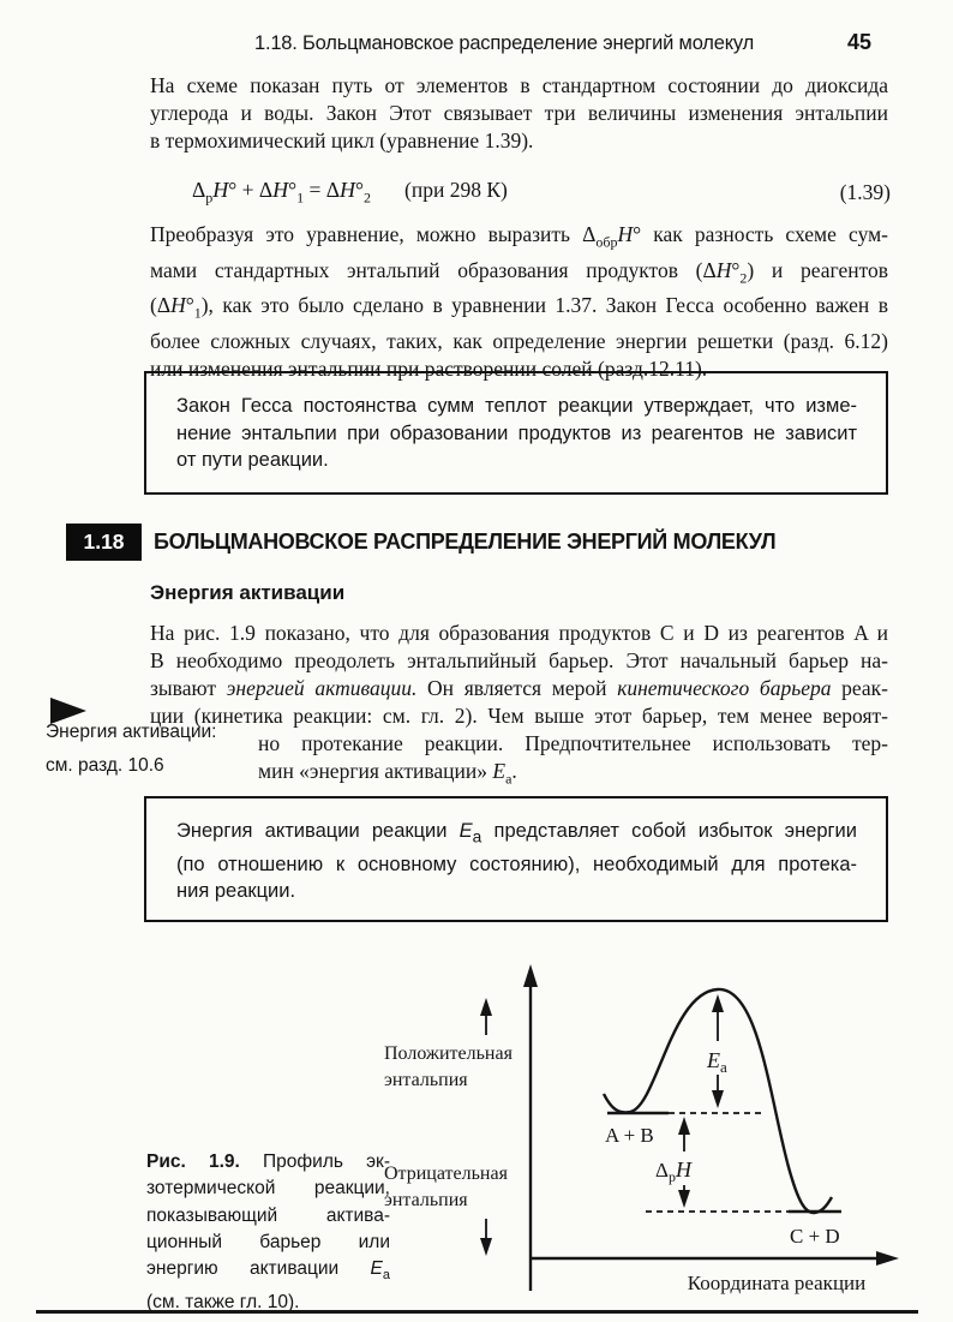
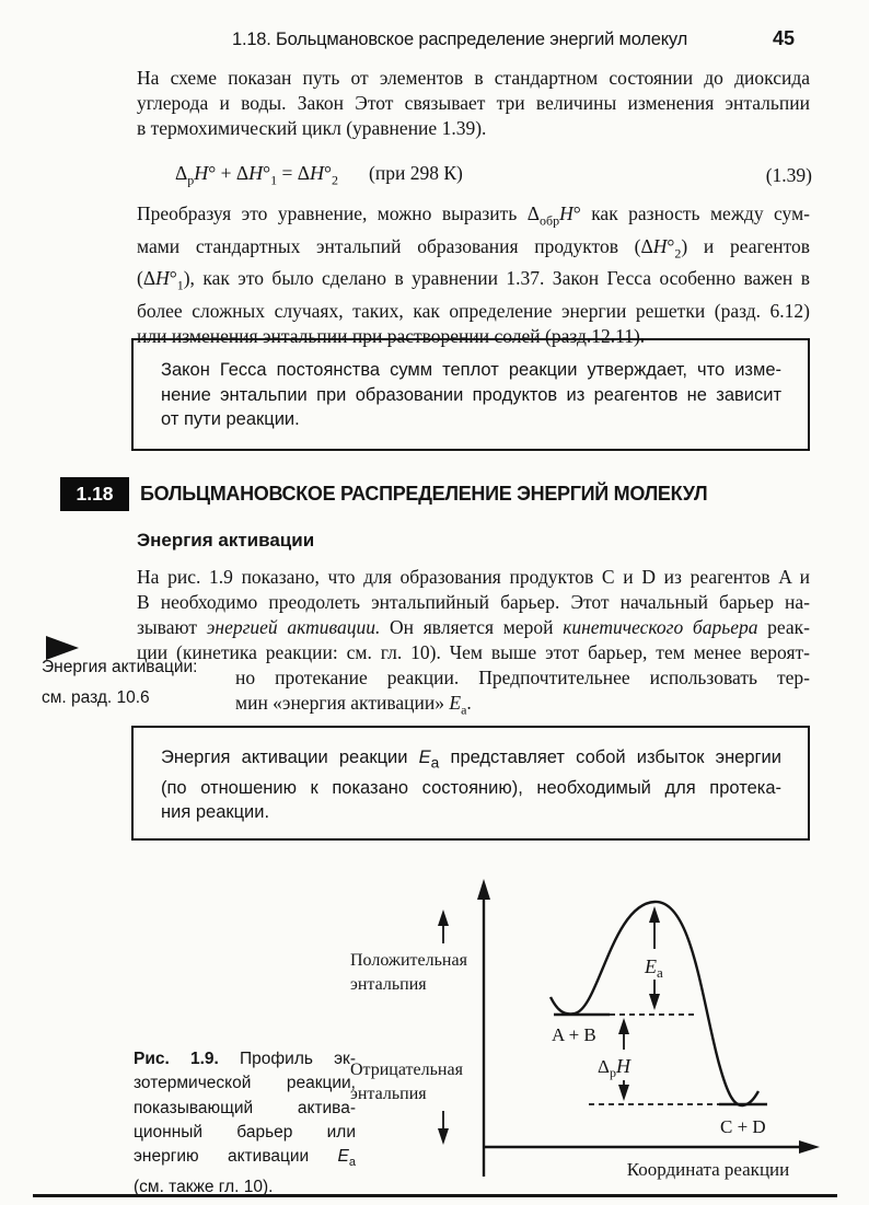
  1.18. Больцмановское распределение энергий молекул
  45
  На схеме показан путь от элементов в стандартном состоянии до диоксида
  углерода и воды. Закон Этот связывает три величины изменения энтальпии
  в термохимический цикл (уравнение 1.39).
  ΔрH° + ΔH°1 = ΔH°2 (при 298 К)
  (1.39)
- Преобразуя это уравнение, можно выразить ΔобрH° как разность схеме сум-
+ Преобразуя это уравнение, можно выразить ΔобрH° как разность между сум-
  мами стандартных энтальпий образования продуктов (ΔH°2) и реагентов
  (ΔH°1), как это было сделано в уравнении 1.37. Закон Гесса особенно важен в
  более сложных случаях, таких, как определение энергии решетки (разд. 6.12)
  или изменения энтальпии при растворении солей (разд.12.11).
  Закон Гесса постоянства сумм теплот реакции утверждает, что изме-
  нение энтальпии при образовании продуктов из реагентов не зависит
  от пути реакции.
  1.18
  БОЛЬЦМАНОВСКОЕ РАСПРЕДЕЛЕНИЕ ЭНЕРГИЙ МОЛЕКУЛ
  Энергия активации
  На рис. 1.9 показано, что для образования продуктов C и D из реагентов A и
  В необходимо преодолеть энтальпийный барьер. Этот начальный барьер на-
  зывают энергией активации. Он является мерой кинетического барьера реак-
- ции (кинетика реакции: см. гл. 2). Чем выше этот барьер, тем менее вероят-
+ ции (кинетика реакции: см. гл. 10). Чем выше этот барьер, тем менее вероят-
  но протекание реакции. Предпочтительнее использовать тер-
  мин «энергия активации» Ea.
  Энергия активации:
  см. разд. 10.6
  Энергия активации реакции Ea представляет собой избыток энергии
- (по отношению к основному состоянию), необходимый для протека-
+ (по отношению к показано состоянию), необходимый для протека-
  ния реакции.
  Ea
  ΔрH
  A + B
  C + D
  Положительная
  энтальпия
  Отрицательная
  энтальпия
  Координата реакции
  Рис. 1.9. Профиль эк-
  зотермической реакции,
  показывающий актива-
  ционный барьер или
  энергию активации Ea
  (см. также гл. 10).
